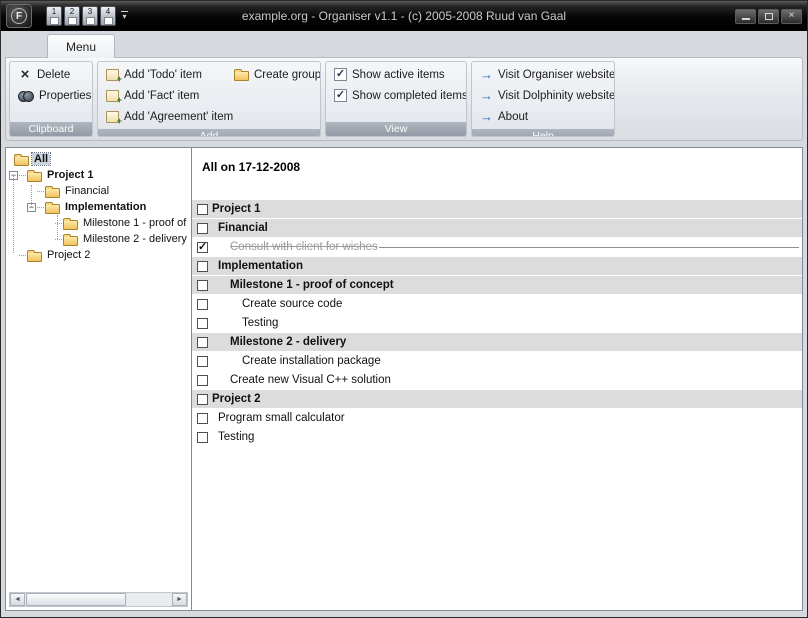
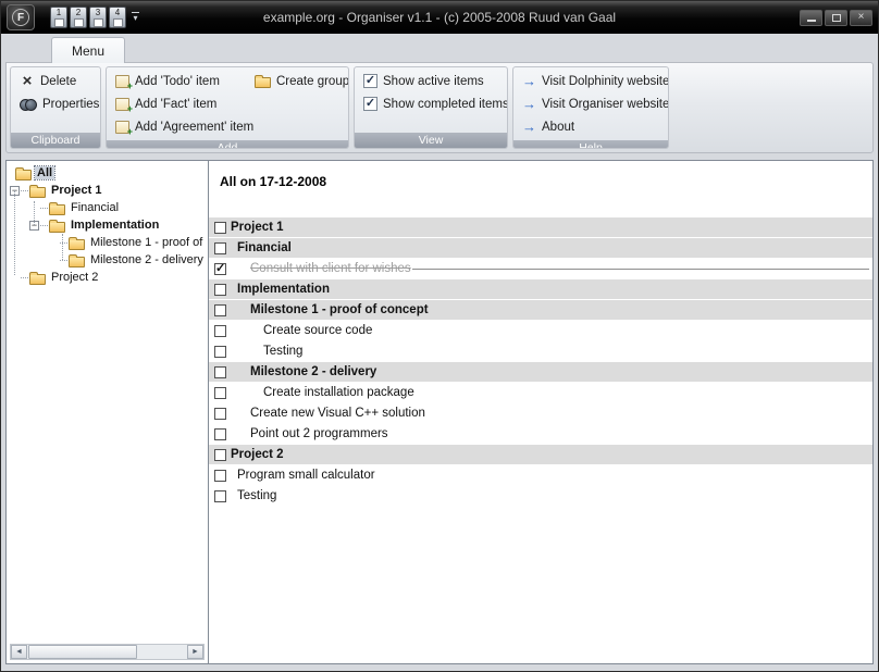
  F
  1
  2
  3
  4
  ▾
  example.org - Organiser v1.1 - (c) 2005-2008 Ruud van Gaal
  ×
  Menu
  ×
  Delete
  Properties
  Clipboard
  +
  Add 'Todo' item
  +
  Add 'Fact' item
  +
  Add 'Agreement' item
  Create group
  ✓
  Show active items
  ✓
  Show completed items
  View
  →
- Visit Organiser website
+ Visit Dolphinity website
  →
- Visit Dolphinity website
+ Visit Organiser website
  →
  About
  All
  −
  Project 1
  Financial
  −
  Implementation
  Milestone 1 - proof of
  Milestone 2 - delivery
  Project 2
  All on 17-12-2008
  Project 1
  Financial
  ✓
  Consult with client for wishes
  Implementation
  Milestone 1 - proof of concept
  Create source code
  Testing
  Milestone 2 - delivery
  Create installation package
  Create new Visual C++ solution
+ Point out 2 programmers
  Project 2
  Program small calculator
  Testing
